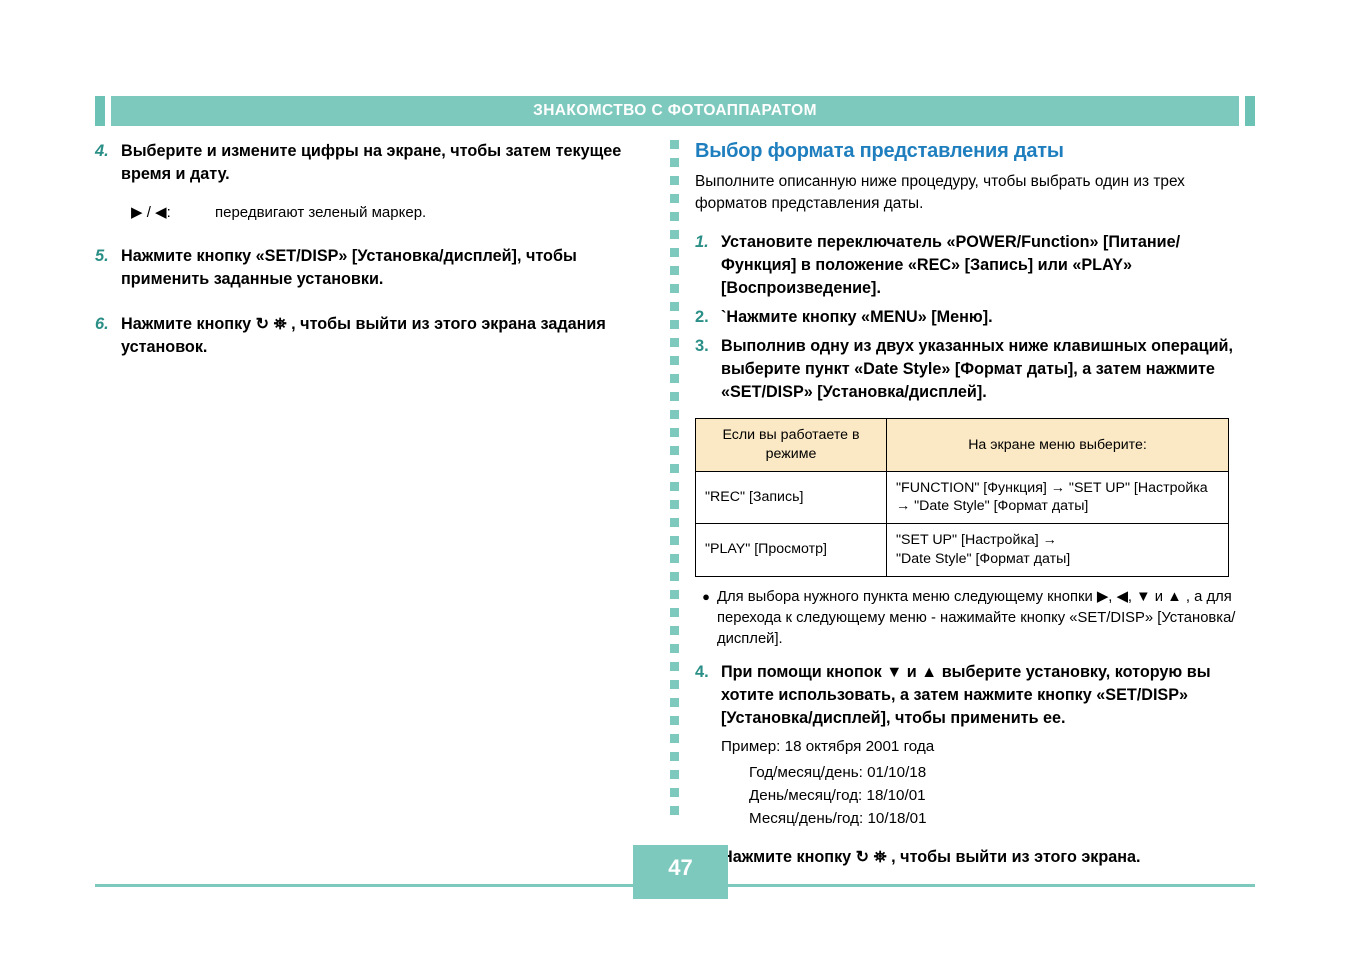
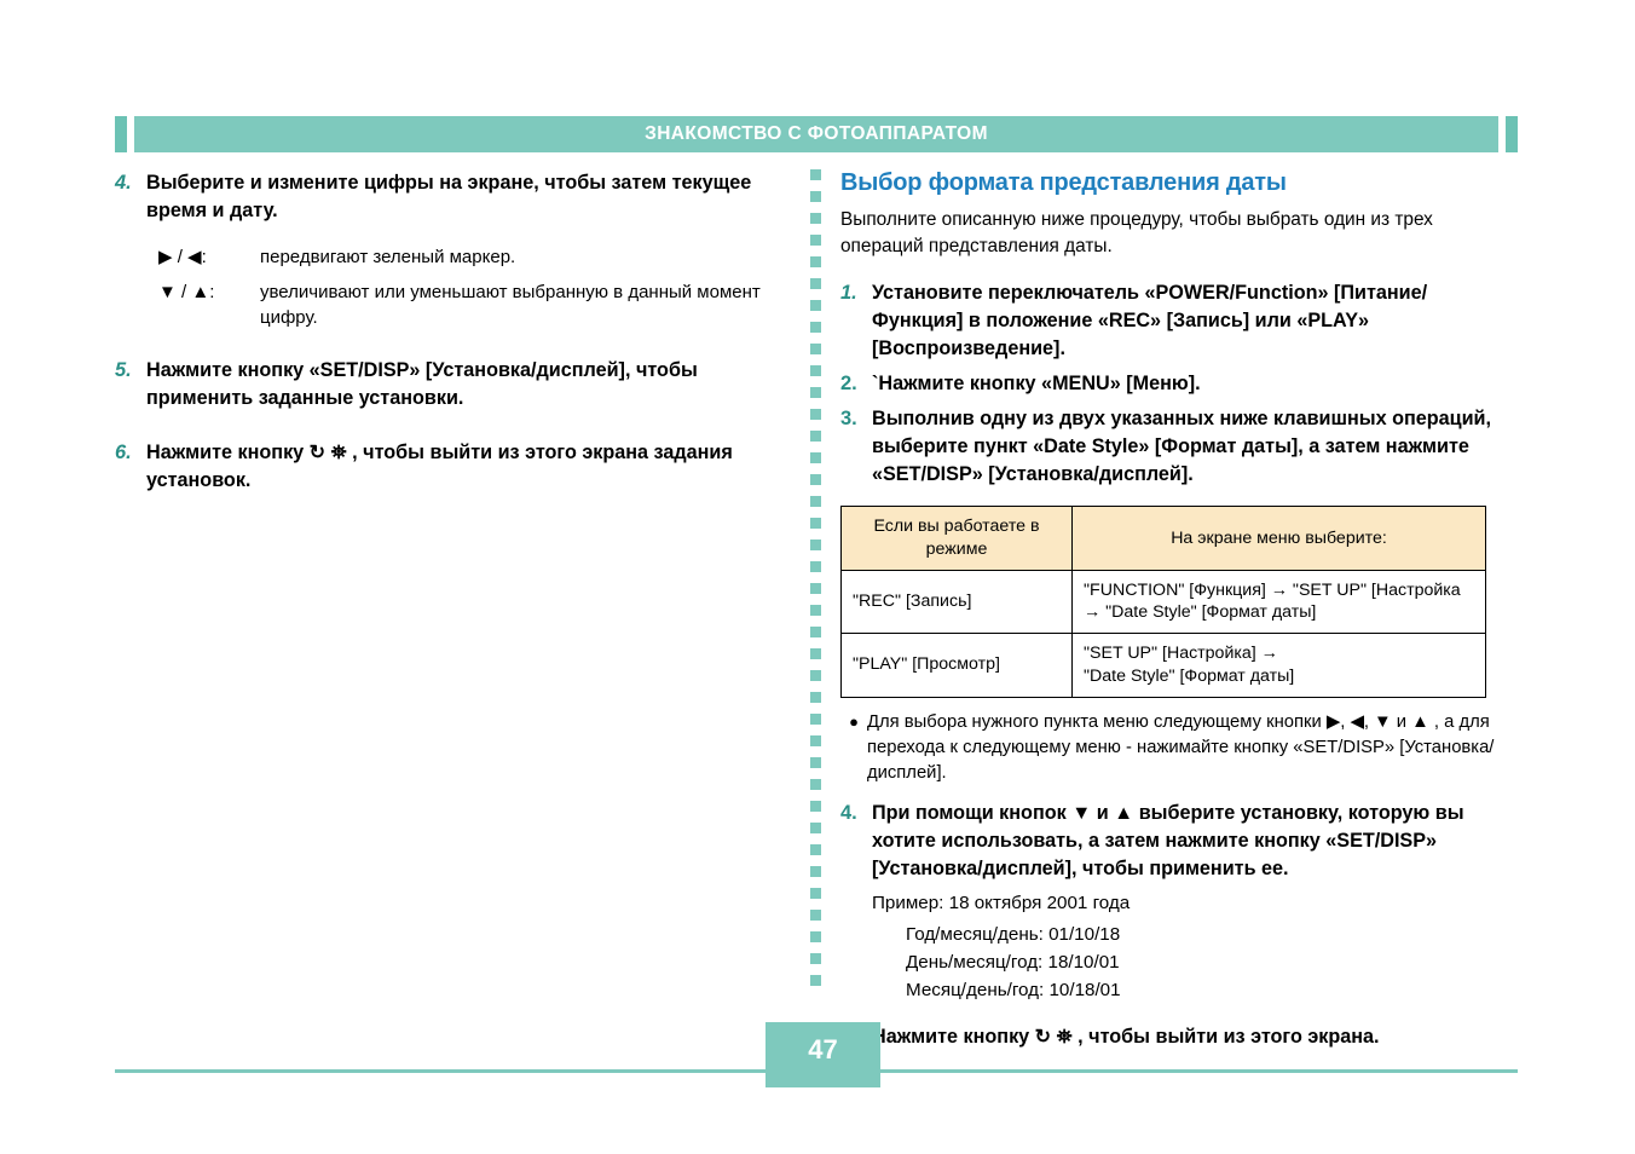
  ЗНАКОМСТВО С ФОТОАППАРАТОМ
  4.
  Выберите и измените цифры на экране, чтобы затем текущее время и дату.
  ▶ / ◀:
  передвигают зеленый маркер.
+ ▼ / ▲:
+ увеличивают или уменьшают выбранную в данный момент цифру.
  5.
  Нажмите кнопку «SET/DISP» [Установка/дисплей], чтобы применить заданные установки.
  6.
  Нажмите кнопку ↻ ⛯ , чтобы выйти из этого экрана задания установок.
  Выбор формата представления даты
- Выполните описанную ниже процедуру, чтобы выбрать один из трех форматов представления даты.
+ Выполните описанную ниже процедуру, чтобы выбрать один из трех операций представления даты.
  1.
  Установите переключатель «POWER/Function» [Питание/Функция] в положение «REC» [Запись] или «PLAY» [Воспроизведение].
  2.
  `Нажмите кнопку «MENU» [Меню].
  3.
  Выполнив одну из двух указанных ниже клавишных операций, выберите пункт «Date Style» [Формат даты], а затем нажмите «SET/DISP» [Установка/дисплей].
  Если вы работаете в режиме	На экране меню выберите:
  "REC" [Запись]	"FUNCTION" [Функция] → "SET UP" [Настройка → "Date Style" [Формат даты]
  "PLAY" [Просмотр]	"SET UP" [Настройка] → "Date Style" [Формат даты]
  ●
  Для выбора нужного пункта меню следующему кнопки ▶, ◀, ▼ и ▲ , а для перехода к следующему меню - нажимайте кнопку «SET/DISP» [Установка/дисплей].
  4.
  При помощи кнопок ▼ и ▲ выберите установку, которую вы хотите использовать, а затем нажмите кнопку «SET/DISP» [Установка/дисплей], чтобы применить ее.
  Пример: 18 октября 2001 года
  Год/месяц/день: 01/10/18
  День/месяц/год: 18/10/01
  Месяц/день/год: 10/18/01
  ажмите кнопку ↻ ⛯ , чтобы выйти из этого экрана.
  47
